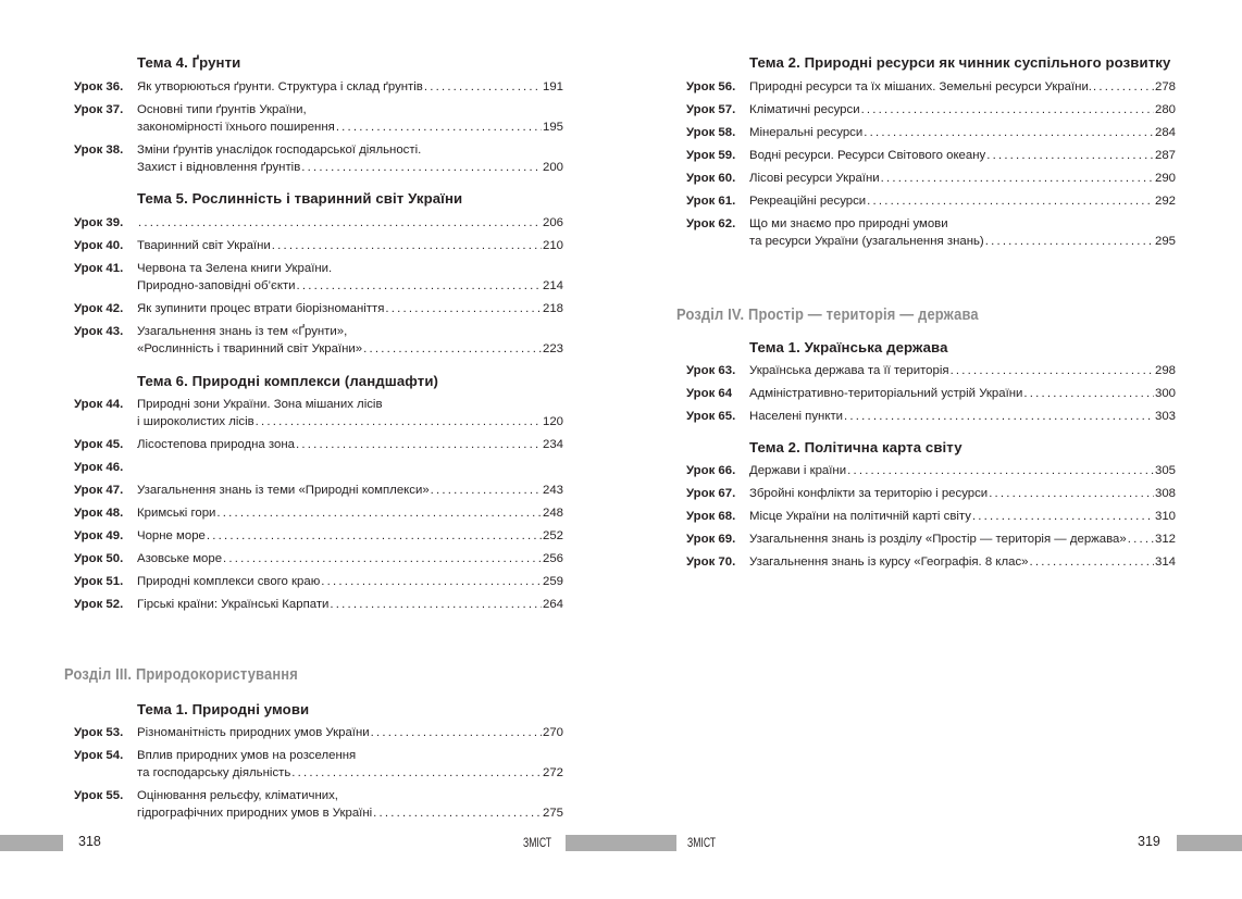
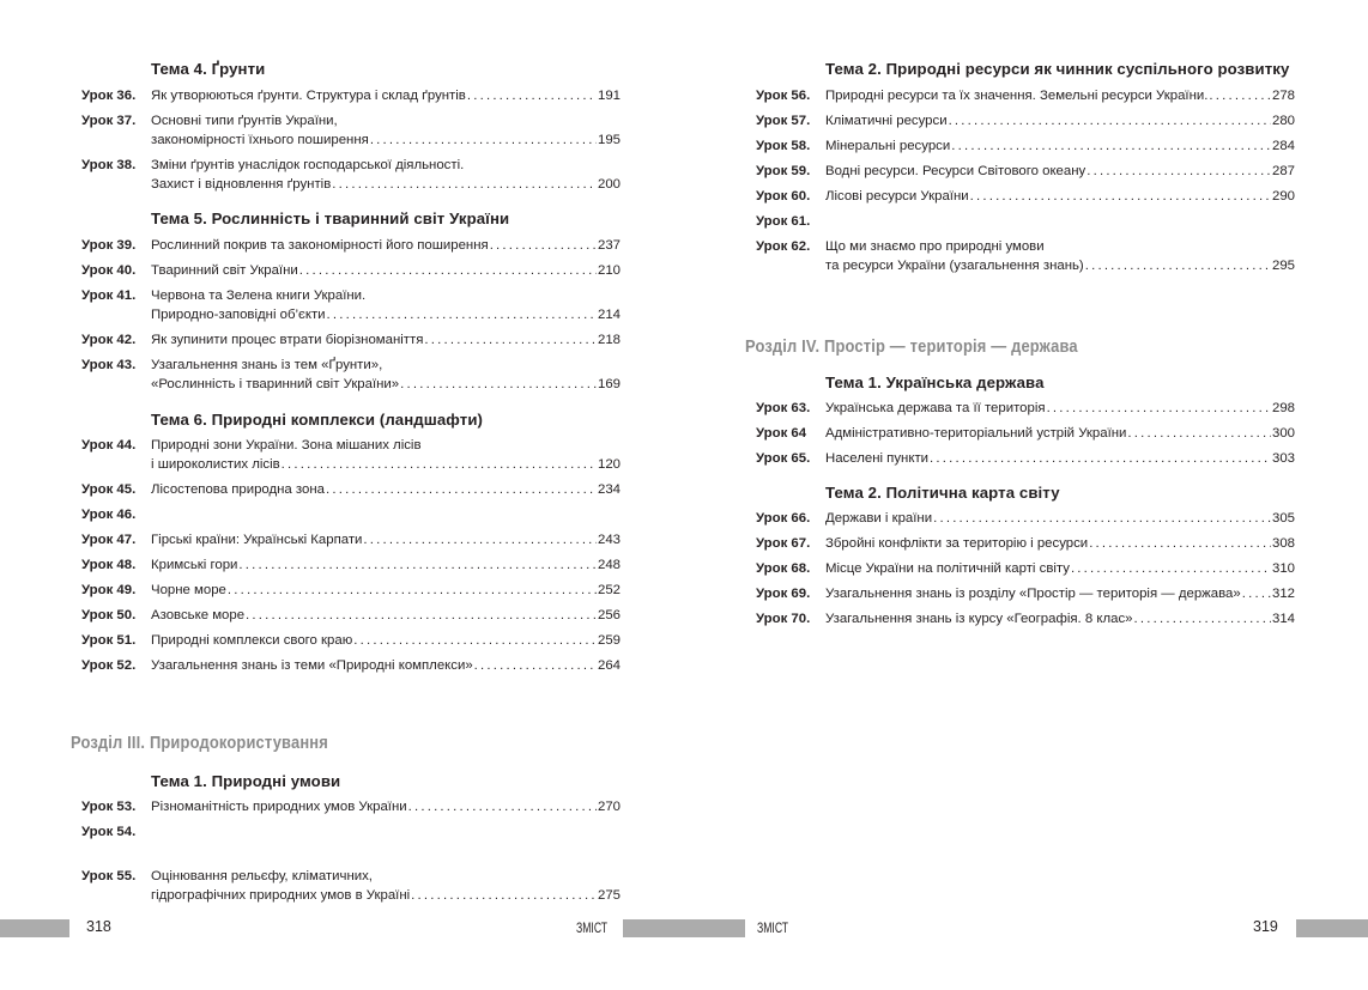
  Тема 4. Ґрунти
  Урок 36.
  Як утворюються ґрунти. Структура і склад ґрунтів
  191
  Урок 37.
  Основні типи ґрунтів України,
  закономірності їхнього поширення
  195
  Урок 38.
  Зміни ґрунтів унаслідок господарської діяльності.
  Захист і відновлення ґрунтів
  200
  Тема 5. Рослинність і тваринний світ України
  Урок 39.
+ Рослинний покрив та закономірності його поширення
- 206
+ 237
  Урок 40.
  Тваринний світ України
  210
  Урок 41.
  Червона та Зелена книги України.
  Природно-заповідні об’єкти
  214
  Урок 42.
  Як зупинити процес втрати біорізноманіття
  218
  Урок 43.
  Узагальнення знань із тем «Ґрунти»,
  «Рослинність і тваринний світ України»
- 223
+ 169
  Тема 6. Природні комплекси (ландшафти)
  Урок 44.
  Природні зони України. Зона мішаних лісів
  і широколистих лісів
  120
  Урок 45.
  Лісостепова природна зона
  234
  Урок 46.
  Урок 47.
- Узагальнення знань із теми «Природні комплекси»
+ Гірські країни: Українські Карпати
  243
  Урок 48.
  Кримські гори
  248
  Урок 49.
  Чорне море
  252
  Урок 50.
  Азовське море
  256
  Урок 51.
  Природні комплекси свого краю
  259
  Урок 52.
- Гірські країни: Українські Карпати
+ Узагальнення знань із теми «Природні комплекси»
  264
  Розділ III. Природокористування
  Тема 1. Природні умови
  Урок 53.
  Різноманітність природних умов України
  270
  Урок 54.
- Вплив природних умов на розселення
- та господарську діяльність
- 272
  Урок 55.
  Оцінювання рельєфу, кліматичних,
  гідрографічних природних умов в Україні
  275
  318
  ЗМІСТ
  ЗМІСТ
  319
  Тема 2. Природні ресурси як чинник суспільного розвитку
  Урок 56.
- Природні ресурси та їх мішаних. Земельні ресурси України.
+ Природні ресурси та їх значення. Земельні ресурси України.
  278
  Урок 57.
  Кліматичні ресурси
  280
  Урок 58.
  Мінеральні ресурси
  284
  Урок 59.
  Водні ресурси. Ресурси Світового океану
  287
  Урок 60.
  Лісові ресурси України
  290
  Урок 61.
- Рекреаційні ресурси
- 292
  Урок 62.
  Що ми знаємо про природні умови
  та ресурси України (узагальнення знань)
  295
  Розділ IV. Простір — територія — держава
  Тема 1. Українська держава
  Урок 63.
  Українська держава та її територія
  298
  Урок 64
  Адміністративно-територіальний устрій України
  300
  Урок 65.
  Населені пункти
  303
  Тема 2. Політична карта світу
  Урок 66.
  Держави і країни
  305
  Урок 67.
  Збройні конфлікти за територію і ресурси
  308
  Урок 68.
  Місце України на політичній карті світу
  310
  Урок 69.
  Узагальнення знань із розділу «Простір — територія — держава»
  312
  Урок 70.
  Узагальнення знань із курсу «Географія. 8 клас»
  314
